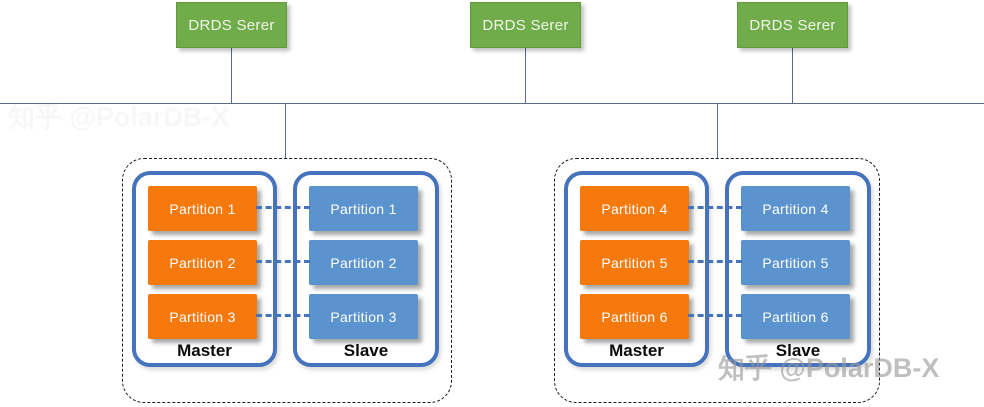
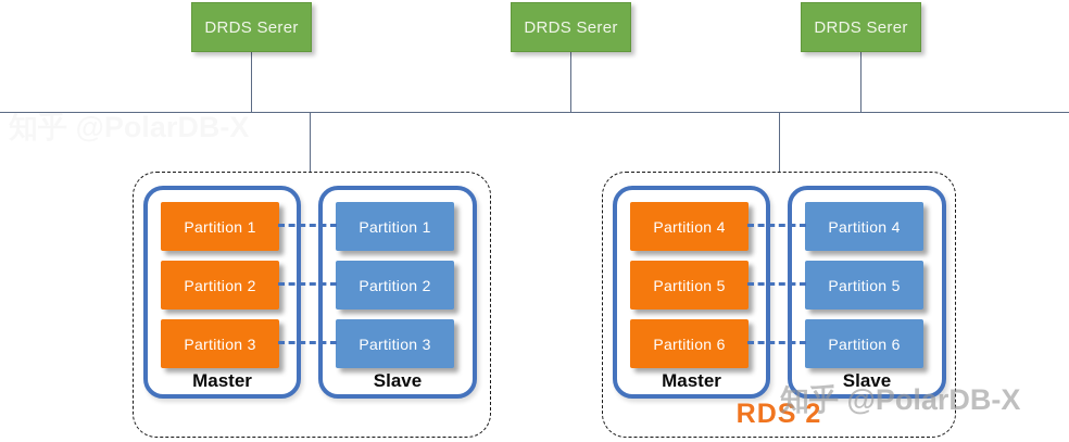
  知乎 @PolarDB-X
  DRDS Serer
  DRDS Serer
  DRDS Serer
  Partition 1
  Partition 2
  Partition 3
  Master
  Partition 1
  Partition 2
  Partition 3
  Slave
  Partition 4
  Partition 5
  Partition 6
  Master
  Partition 4
  Partition 5
  Partition 6
  Slave
+ RDS 2
  知乎 @PolarDB-X
